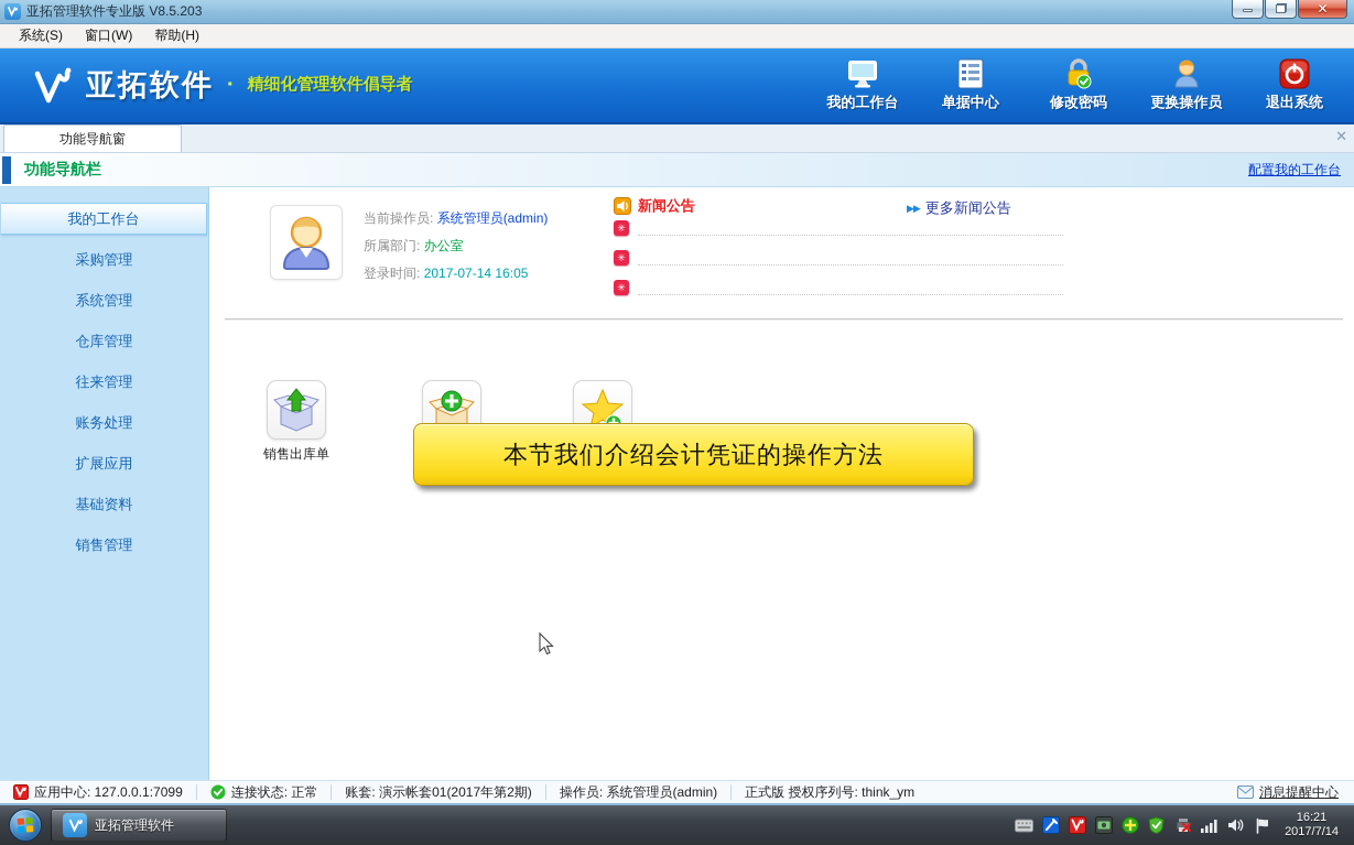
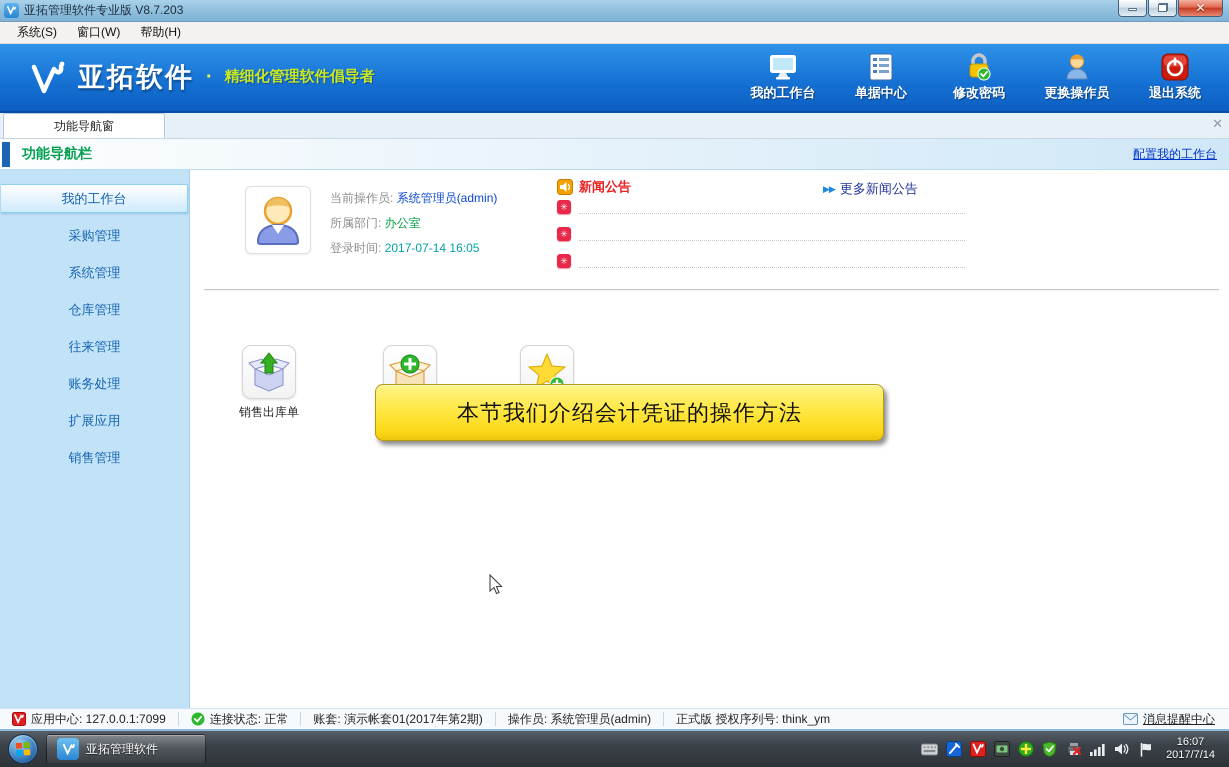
- 亚拓管理软件专业版 V8.5.203
+ 亚拓管理软件专业版 V8.7.203
  ✕
  系统(S)
  窗口(W)
  帮助(H)
  亚拓软件
  ·
  精细化管理软件倡导者
  我的工作台
  单据中心
  修改密码
  更换操作员
  退出系统
  功能导航窗
  ✕
  功能导航栏
  配置我的工作台
  我的工作台
  采购管理
  系统管理
  仓库管理
  往来管理
  账务处理
  扩展应用
- 基础资料
  销售管理
  当前操作员: 系统管理员(admin)
  所属部门: 办公室
  登录时间: 2017-07-14 16:05
  新闻公告
  ▶▶
  更多新闻公告
  ✳
  ✳
  ✳
  销售出库单
  应用中心: 127.0.0.1:7099
  连接状态: 正常
  账套: 演示帐套01(2017年第2期)
  操作员: 系统管理员(admin)
  正式版 授权序列号: think_ym
  消息提醒中心
  亚拓管理软件
- 16:21
+ 16:07
  2017/7/14
  本节我们介绍会计凭证的操作方法
